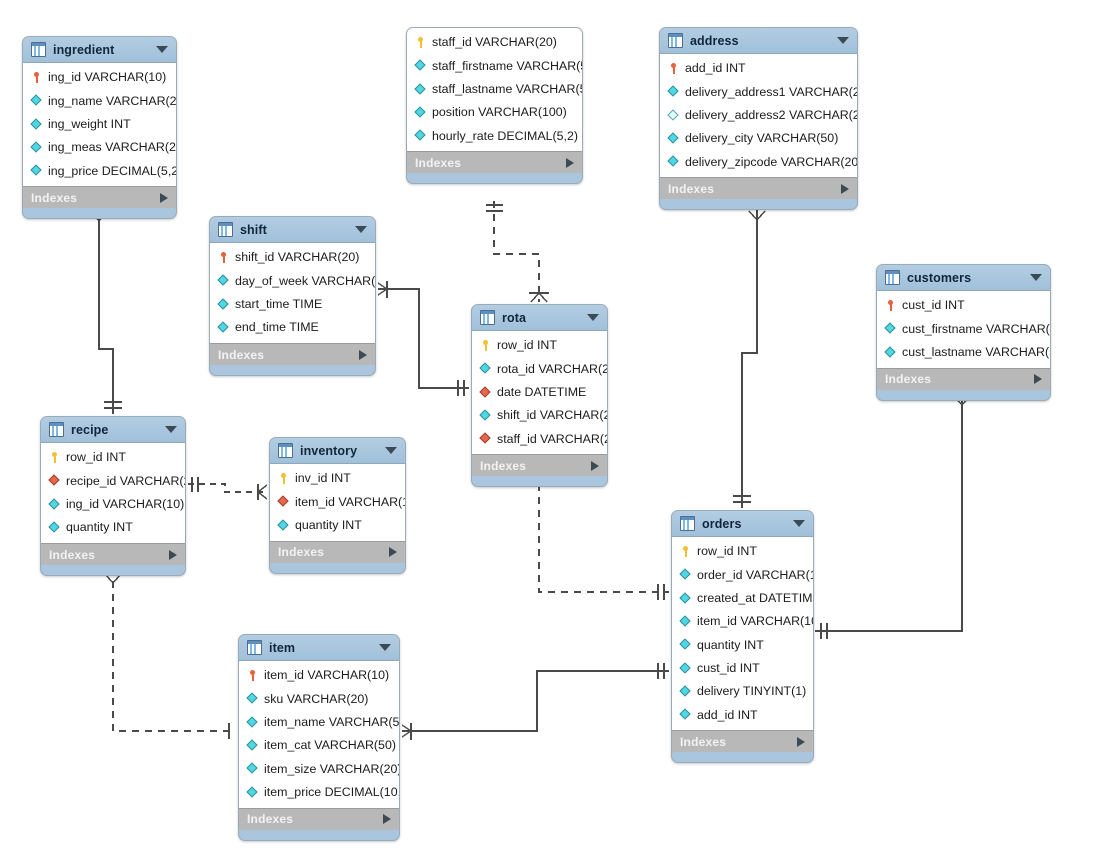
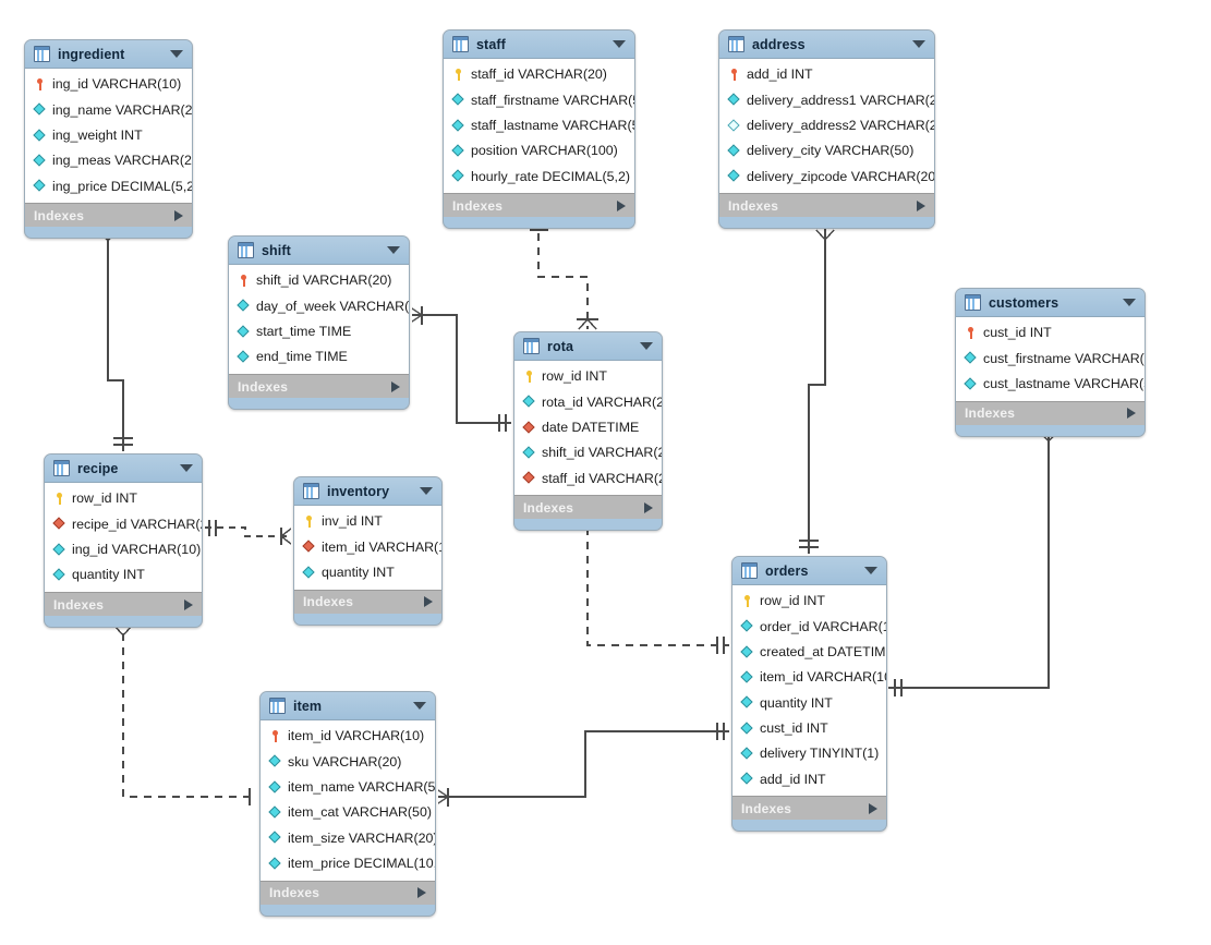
  ingredient
  ing_id VARCHAR(10)
  ing_name VARCHAR(2
  ing_weight INT
  ing_meas VARCHAR(2
  ing_price DECIMAL(5,2
  Indexes
+ staff
  staff_id VARCHAR(20)
  staff_firstname VARCHAR(
  staff_lastname VARCHAR(
  position VARCHAR(100)
  hourly_rate DECIMAL(5,2)
  Indexes
  address
  add_id INT
  delivery_address1 VARCHAR(2
  delivery_address2 VARCHAR(2
  delivery_city VARCHAR(50)
  delivery_zipcode VARCHAR(20
  Indexes
  shift
  shift_id VARCHAR(20)
  day_of_week VARCHAR(
  start_time TIME
  end_time TIME
  Indexes
  customers
  cust_id INT
  cust_firstname VARCHAR(
  cust_lastname VARCHAR(
  Indexes
  rota
  row_id INT
  rota_id VARCHAR(2
  date DATETIME
  shift_id VARCHAR(2
  staff_id VARCHAR(
  Indexes
  recipe
  row_id INT
  recipe_id VARCHAR(
  ing_id VARCHAR(10)
  quantity INT
  Indexes
  inventory
  inv_id INT
  item_id VARCHAR(
  quantity INT
  Indexes
  orders
  row_id INT
  order_id VARCHAR(
  created_at DATETIM
  item_id VARCHAR(1
  quantity INT
  cust_id INT
  delivery TINYINT(1)
  add_id INT
  Indexes
  item
  item_id VARCHAR(10)
  sku VARCHAR(20)
  item_name VARCHAR(5
  item_cat VARCHAR(50)
  item_size VARCHAR(20
  item_price DECIMAL(10
  Indexes
